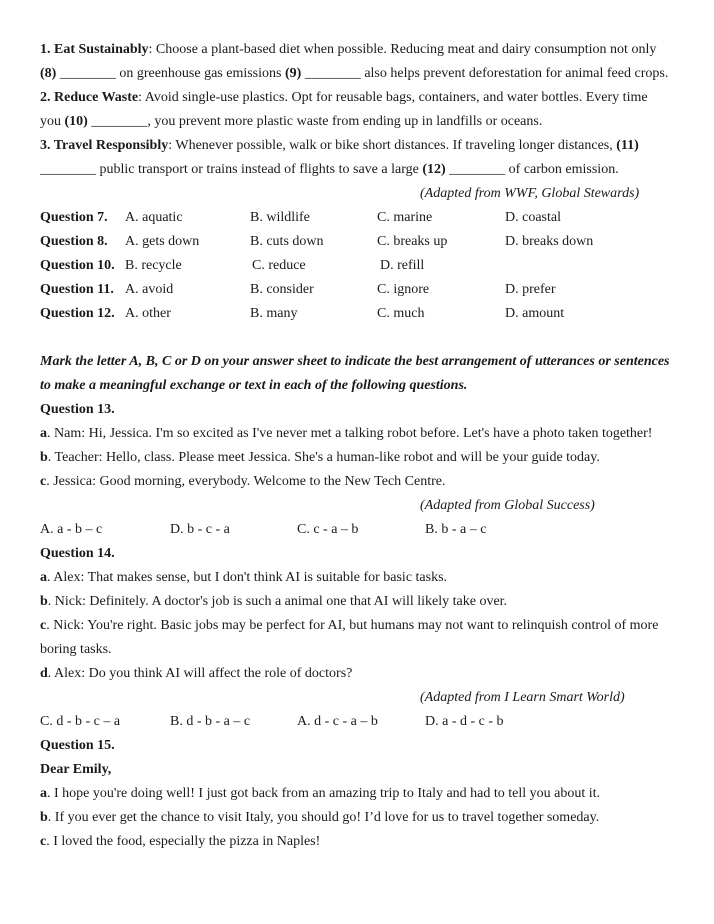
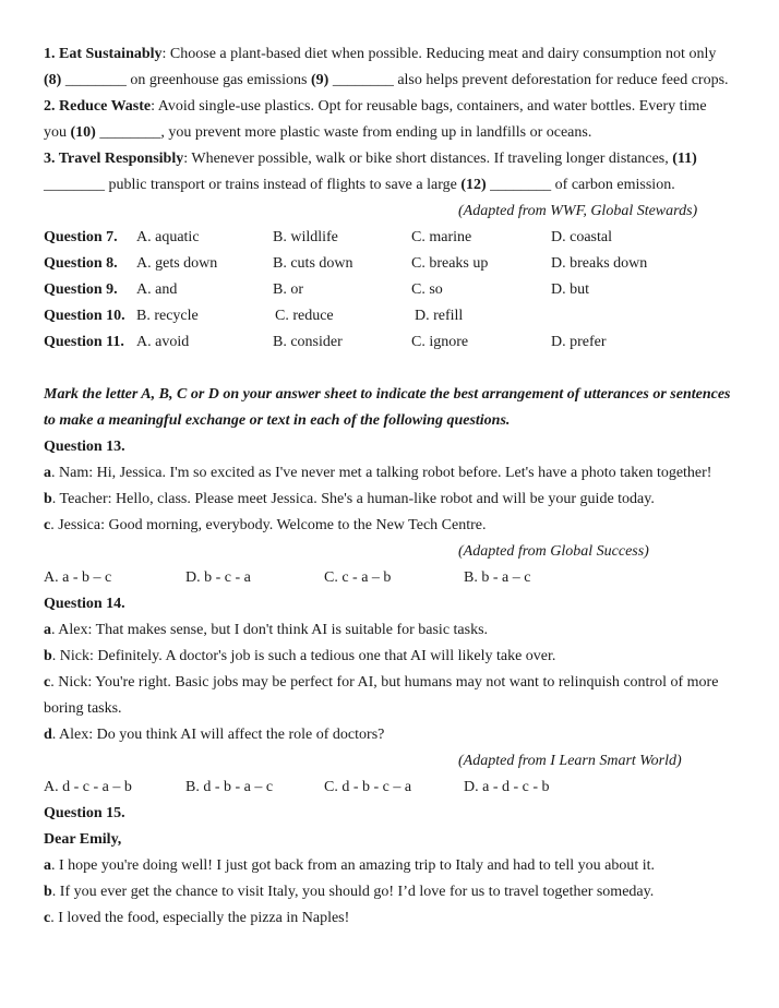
  1. Eat Sustainably: Choose a plant-based diet when possible. Reducing meat and dairy consumption not only
- (8) ________ on greenhouse gas emissions (9) ________ also helps prevent deforestation for animal feed crops.
+ (8) ________ on greenhouse gas emissions (9) ________ also helps prevent deforestation for reduce feed crops.
  2. Reduce Waste: Avoid single-use plastics. Opt for reusable bags, containers, and water bottles. Every time
  you (10) ________, you prevent more plastic waste from ending up in landfills or oceans.
  3. Travel Responsibly: Whenever possible, walk or bike short distances. If traveling longer distances, (11)
  ________ public transport or trains instead of flights to save a large (12) ________ of carbon emission.
  (Adapted from WWF, Global Stewards)
  Question 7.
  A. aquatic
  B. wildlife
  C. marine
  D. coastal
  Question 8.
  A. gets down
  B. cuts down
  C. breaks up
  D. breaks down
+ Question 9.
+ A. and
+ B. or
+ C. so
+ D. but
  Question 10.
  B. recycle
  C. reduce
  D. refill
  Question 11.
  A. avoid
  B. consider
  C. ignore
  D. prefer
- Question 12.
- A. other
- B. many
- C. much
- D. amount
  Mark the letter A, B, C or D on your answer sheet to indicate the best arrangement of utterances or sentences
  to make a meaningful exchange or text in each of the following questions.
  Question 13.
  a. Nam: Hi, Jessica. I'm so excited as I've never met a talking robot before. Let's have a photo taken together!
  b. Teacher: Hello, class. Please meet Jessica. She's a human-like robot and will be your guide today.
  c. Jessica: Good morning, everybody. Welcome to the New Tech Centre.
  (Adapted from Global Success)
  A. a - b – c
  D. b - c - a
  C. c - a – b
  B. b - a – c
  Question 14.
  a. Alex: That makes sense, but I don't think AI is suitable for basic tasks.
- b. Nick: Definitely. A doctor's job is such a animal one that AI will likely take over.
+ b. Nick: Definitely. A doctor's job is such a tedious one that AI will likely take over.
  c. Nick: You're right. Basic jobs may be perfect for AI, but humans may not want to relinquish control of more
  boring tasks.
  d. Alex: Do you think AI will affect the role of doctors?
  (Adapted from I Learn Smart World)
- C. d - b - c – a
+ A. d - c - a – b
  B. d - b - a – c
- A. d - c - a – b
+ C. d - b - c – a
  D. a - d - c - b
  Question 15.
  Dear Emily,
  a. I hope you're doing well! I just got back from an amazing trip to Italy and had to tell you about it.
  b. If you ever get the chance to visit Italy, you should go! I’d love for us to travel together someday.
  c. I loved the food, especially the pizza in Naples!
